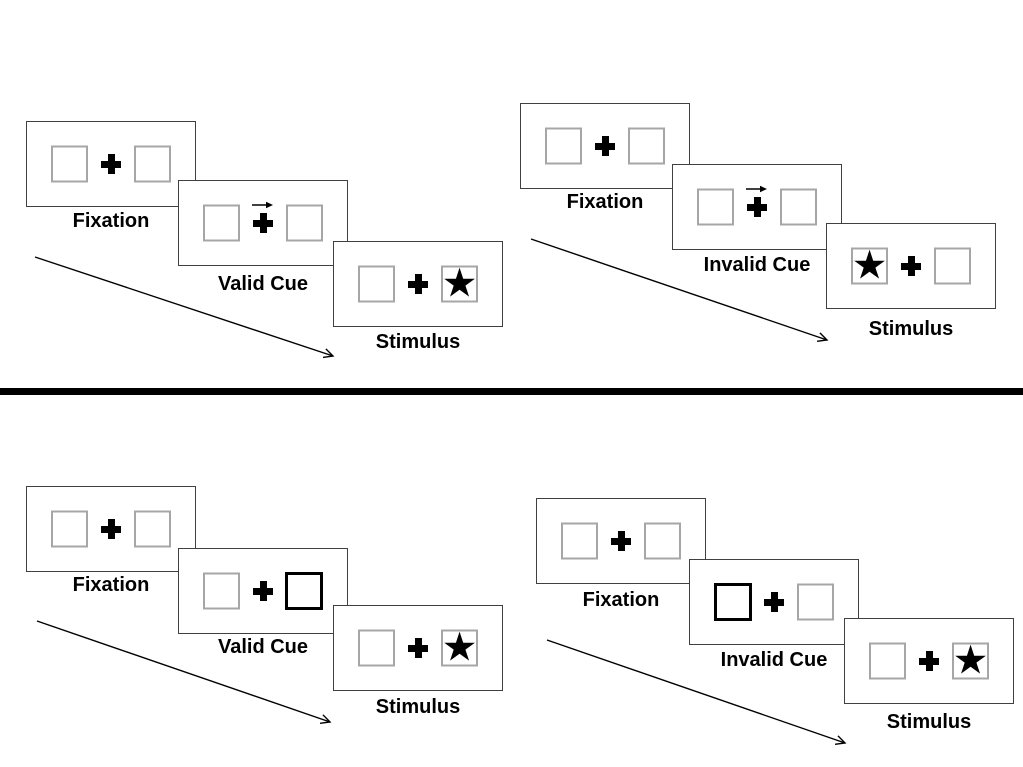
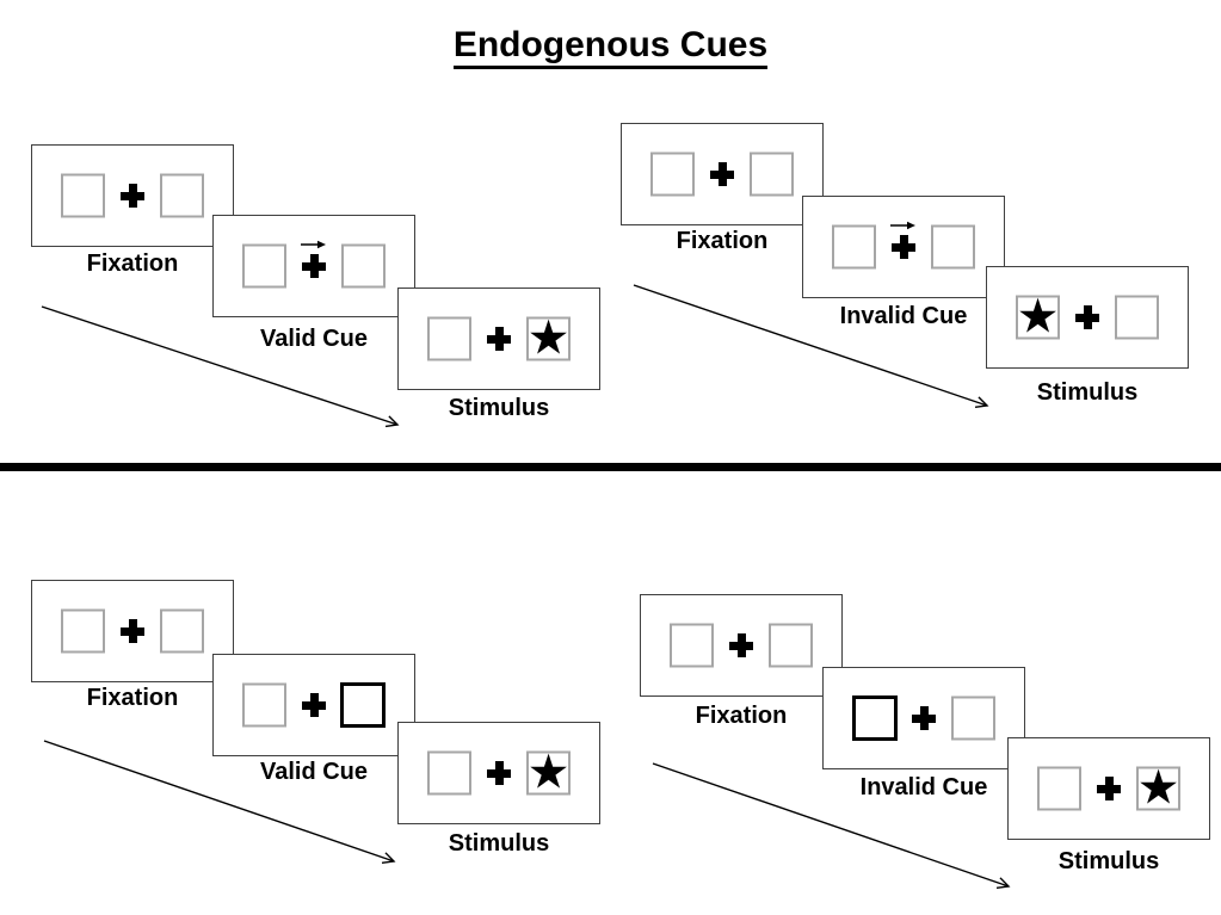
+ Endogenous Cues
  Fixation
  Valid Cue
  ★
  Stimulus
  Fixation
  Invalid Cue
  ★
  Stimulus
  Fixation
  Valid Cue
  ★
  Stimulus
  Fixation
  Invalid Cue
  ★
  Stimulus
